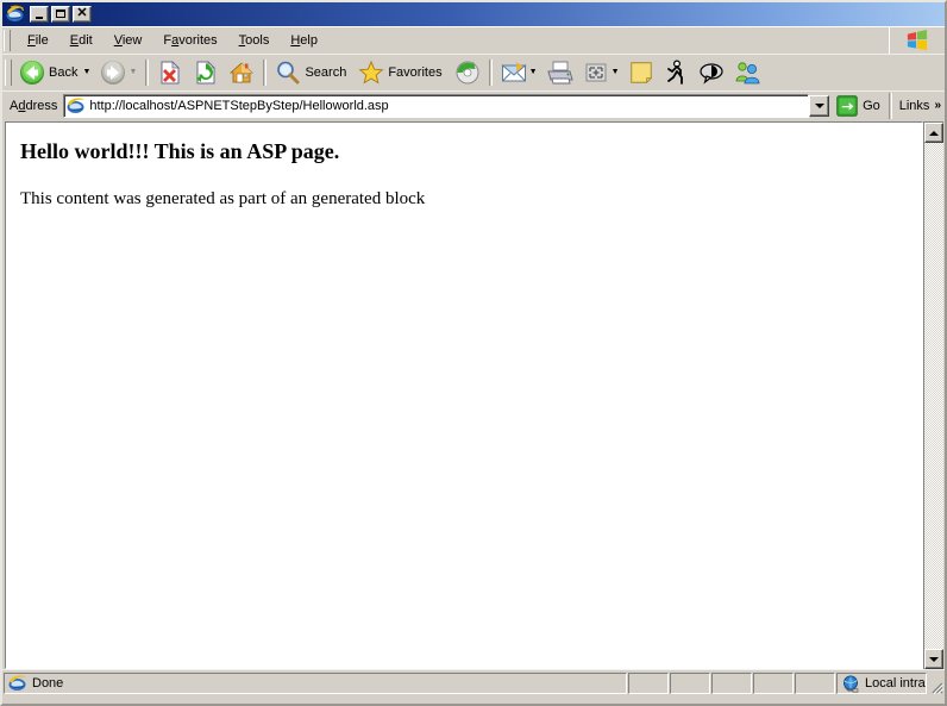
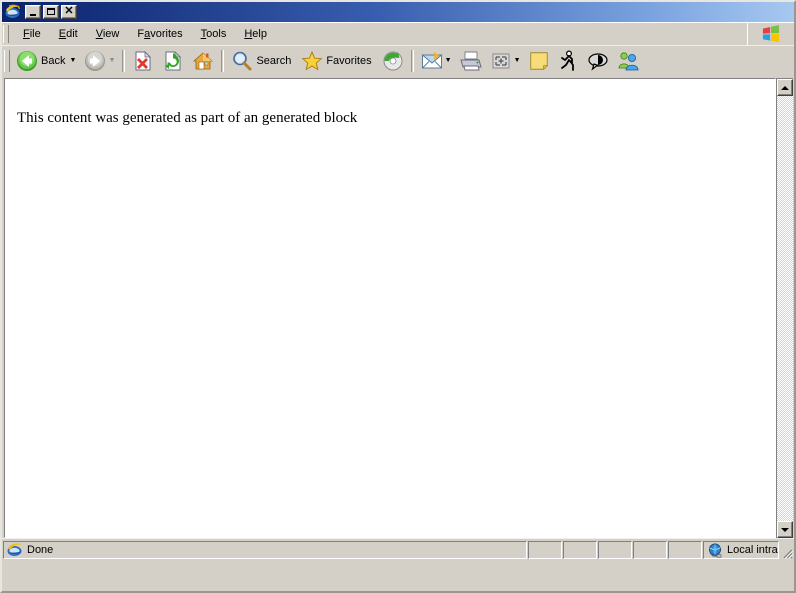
  ✕
  File
  Edit
  View
  Favorites
  Tools
  Help
  Back
  Search
  Favorites
- Address
- http://localhost/ASPNETStepByStep/Helloworld.asp
- Go
- Links
- »
- Hello world!!! This is an ASP page.
  This content was generated as part of an generated block
  Done
  Local intra
